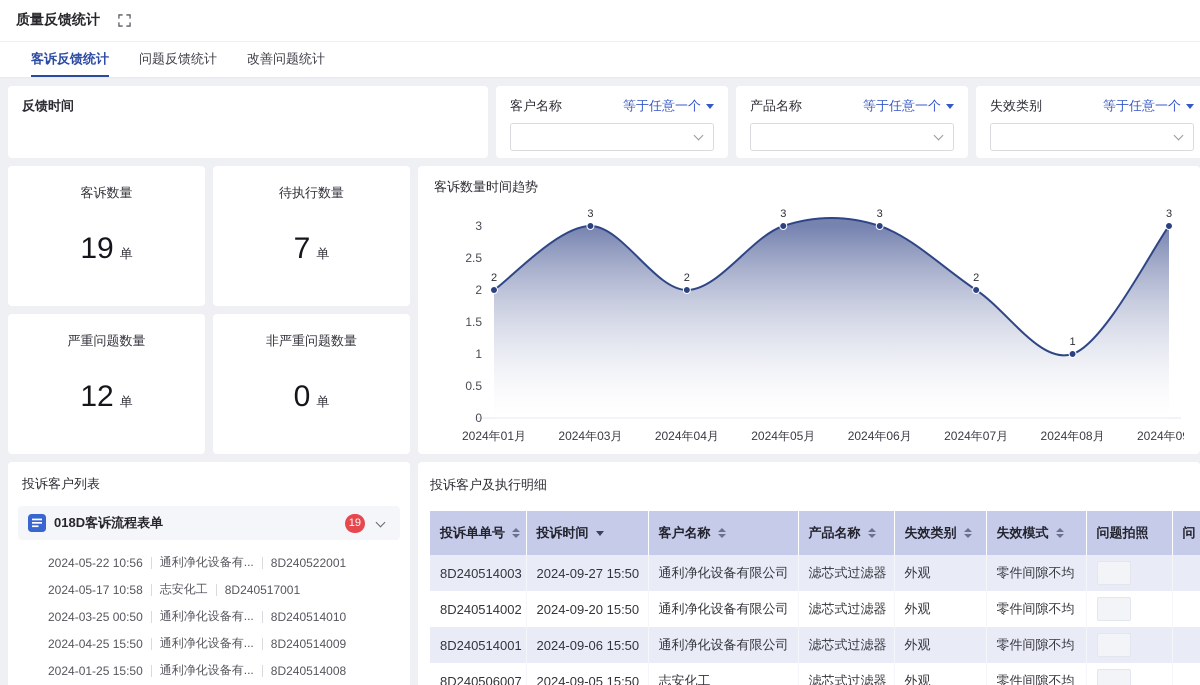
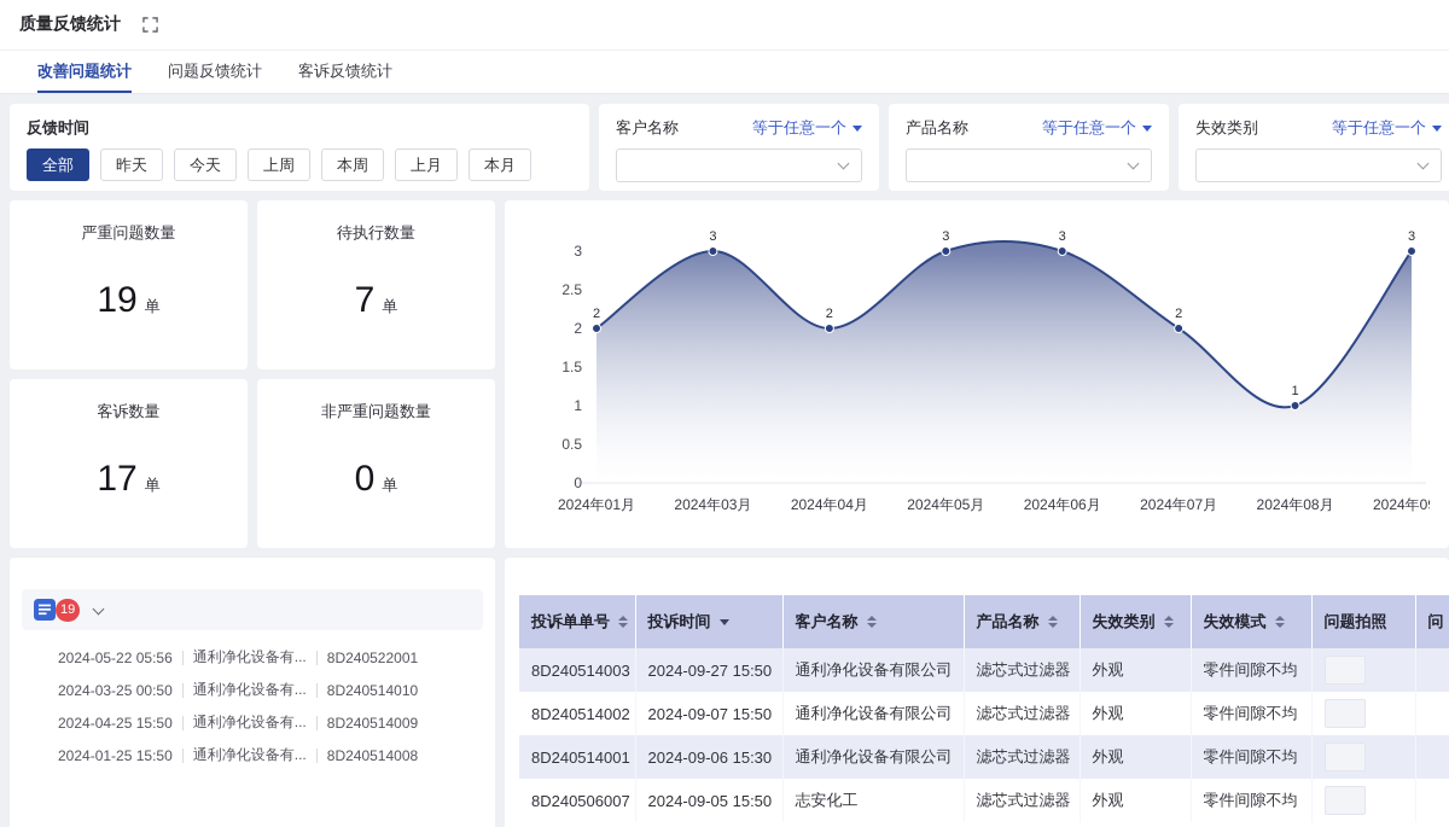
  质量反馈统计
- 客诉反馈统计
+ 改善问题统计
  问题反馈统计
- 改善问题统计
+ 客诉反馈统计
  反馈时间
+ 全部
+ 昨天
+ 今天
+ 上周
+ 本周
+ 上月
+ 本月
  客户名称
  等于任意一个
  产品名称
  等于任意一个
  失效类别
  等于任意一个
- 客诉数量
+ 严重问题数量
  19
  单
  待执行数量
  7
  单
- 严重问题数量
+ 客诉数量
- 12
+ 17
  单
  非严重问题数量
  0
  单
- 投诉客户列表
- 018D客诉流程表单
  19
- 2024-05-22 10:56
+ 2024-05-22 05:56
  通利净化设备有...
  8D240522001
- 2024-05-17 10:58
- 志安化工
- 8D240517001
  2024-03-25 00:50
  通利净化设备有...
  8D240514010
  2024-04-25 15:50
  通利净化设备有...
  8D240514009
  2024-01-25 15:50
  通利净化设备有...
  8D240514008
- 客诉数量时间趋势
  0
  0.5
  1
  1.5
  2
  2.5
  3
  2024年01月
  2024年03月
  2024年04月
  2024年05月
  2024年06月
  2024年07月
  2024年08月
  2024年0
  2
  3
  2
  3
  3
  2
  1
  3
- 投诉客户及执行明细
  投诉单单号	投诉时间	客户名称	产品名称	失效类别	失效模式	问题拍照	问
  8D240514003	2024-09-27 15:50	通利净化设备有限公司	滤芯式过滤器	外观	零件间隙不均
- 8D240514002	2024-09-20 15:50	通利净化设备有限公司	滤芯式过滤器	外观	零件间隙不均
+ 8D240514002	2024-09-07 15:50	通利净化设备有限公司	滤芯式过滤器	外观	零件间隙不均
- 8D240514001	2024-09-06 15:50	通利净化设备有限公司	滤芯式过滤器	外观	零件间隙不均
+ 8D240514001	2024-09-06 15:30	通利净化设备有限公司	滤芯式过滤器	外观	零件间隙不均
  8D240506007	2024-09-05 15:50	志安化工	滤芯式过滤器	外观	零件间隙不均
